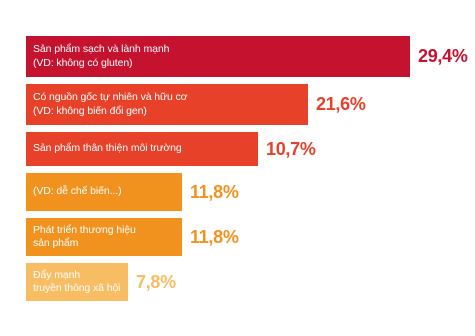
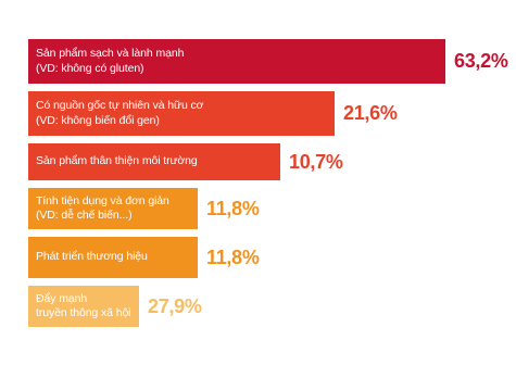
  Sản phẩm sạch và lành mạnh
  (VD: không có gluten)
- 29,4%
+ 63,2%
  Có nguồn gốc tự nhiên và hữu cơ
  (VD: không biến đổi gen)
  21,6%
  Sản phẩm thân thiện môi trường
  10,7%
+ Tính tiện dụng và đơn giản
  (VD: dễ chế biến...)
  11,8%
  Phát triển thương hiệu
- sản phẩm
  11,8%
  Đẩy mạnh
  truyền thông xã hội
- 7,8%
+ 27,9%
